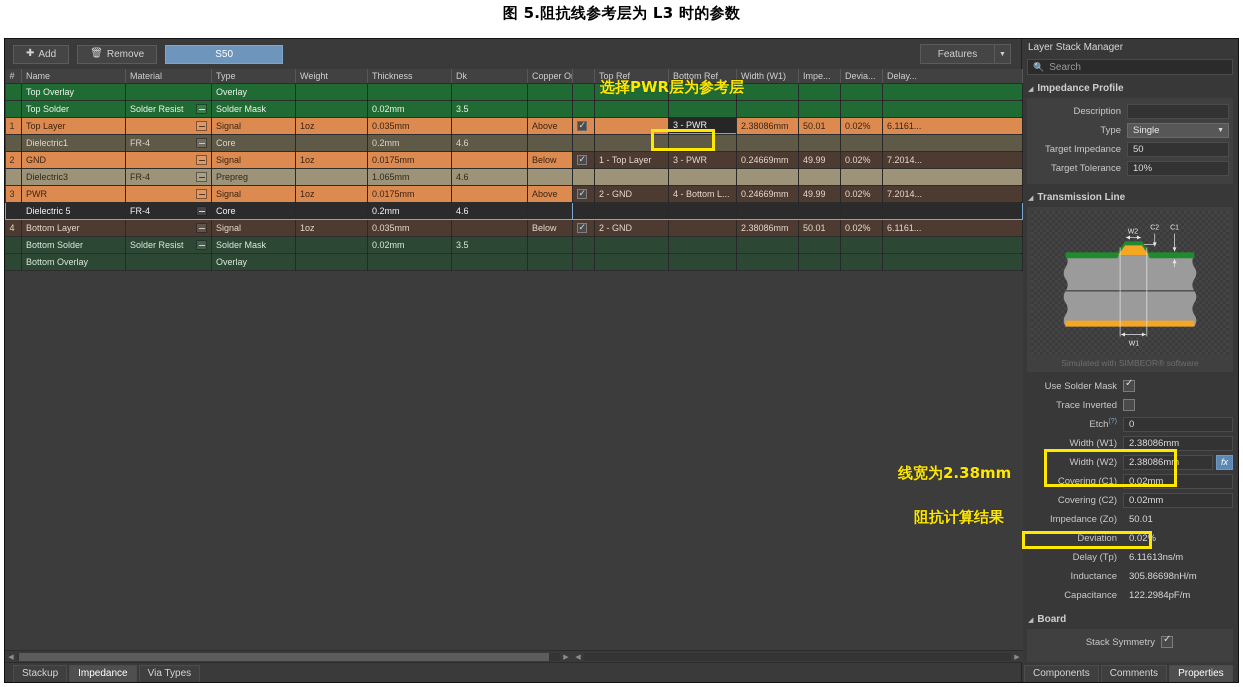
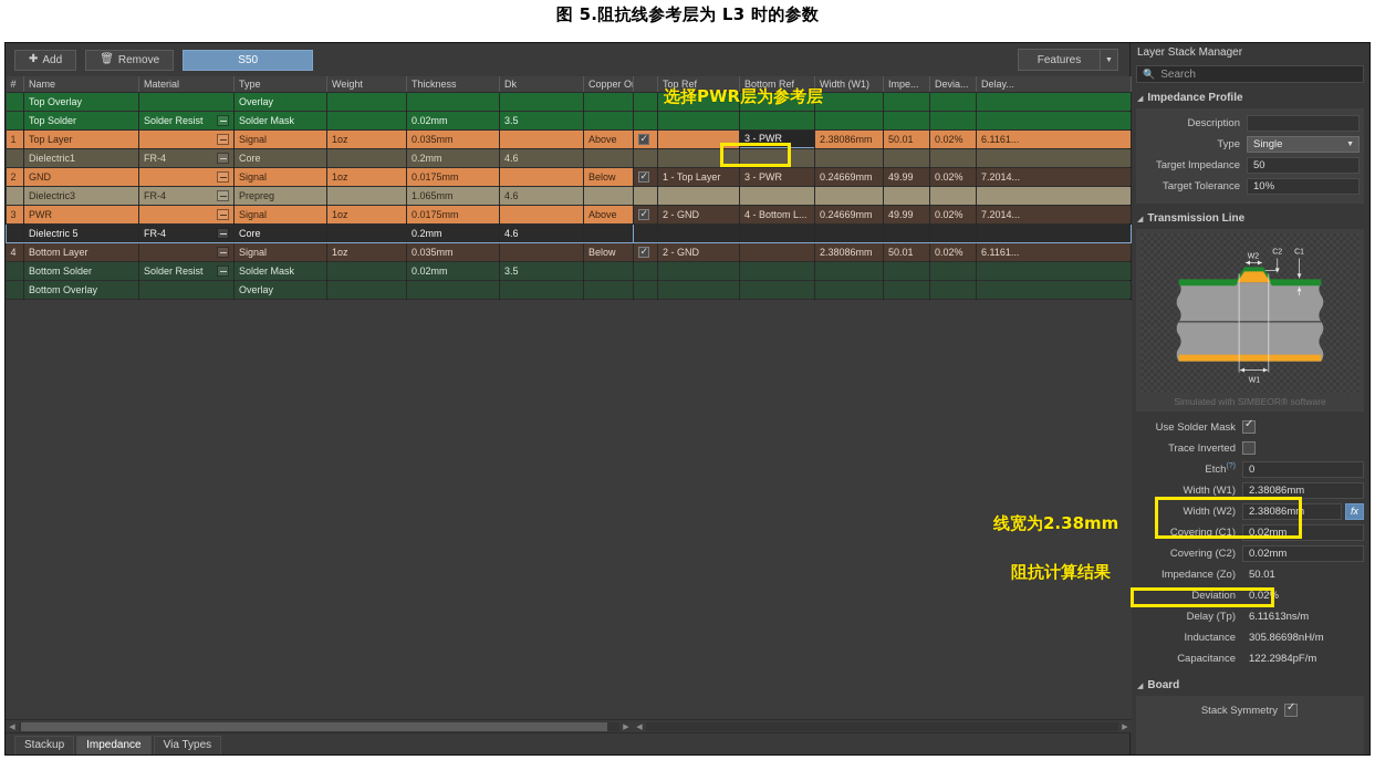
  图 5.阻抗线参考层为 L3 时的参数
  ✚
  Add
  🗑
  Remove
  S50
  Features
  #	Name	Material	Type	Weight	Thickness	Dk	Copper O
  	Top Overlay		Overlay
  	Top Solder	Solder Resist	Solder Mask		0.02mm	3.5
  1	Top Layer		Signal	1oz	0.035mm		Above
  	Dielectric1	FR-4	Core		0.2mm	4.6
  2	GND		Signal	1oz	0.0175mm		Below
  	Dielectric3	FR-4	Prepreg		1.065mm	4.6
  3	PWR		Signal	1oz	0.0175mm		Above
  	Dielectric 5	FR-4	Core		0.2mm	4.6
  4	Bottom Layer		Signal	1oz	0.035mm		Below
  	Bottom Solder	Solder Resist	Solder Mask		0.02mm	3.5
  	Bottom Overlay		Overlay
  	Top Ref	Bottom Ref	Width (W1)	Impe...	Devia...	Delay...
  		3 - PWR	2.38086mm	50.01	0.02%	6.1161...
  	1 - Top Layer	3 - PWR	0.24669mm	49.99	0.02%	7.2014...
  	2 - GND	4 - Bottom L...	0.24669mm	49.99	0.02%	7.2014...
  	2 - GND		2.38086mm	50.01	0.02%	6.1161...
  Stackup
  Impedance
  Via Types
  Layer Stack Manager
  🔍
  Search
  Impedance Profile
  Description
  Type
  Single
  Target Impedance
  50
  Target Tolerance
  10%
  Transmission Line
  Simulated with SIMBEOR® software
  Use Solder Mask
  Trace Inverted
  0
  Width (W1)
  2.38086mm
  Width (W2)
  2.38086mm
  fx
  Covering (C1)
  0.02mm
  Covering (C2)
  0.02mm
  Impedance (Zo)
  50.01
  Deviation
  0.02%
  Delay (Tp)
  6.11613ns/m
  Inductance
  305.86698nH/m
  Capacitance
  122.2984pF/m
  Board
  Stack Symmetry
- Components
- Comments
- Properties
  选择PWR层为参考层
  线宽为2.38mm
  阻抗计算结果
